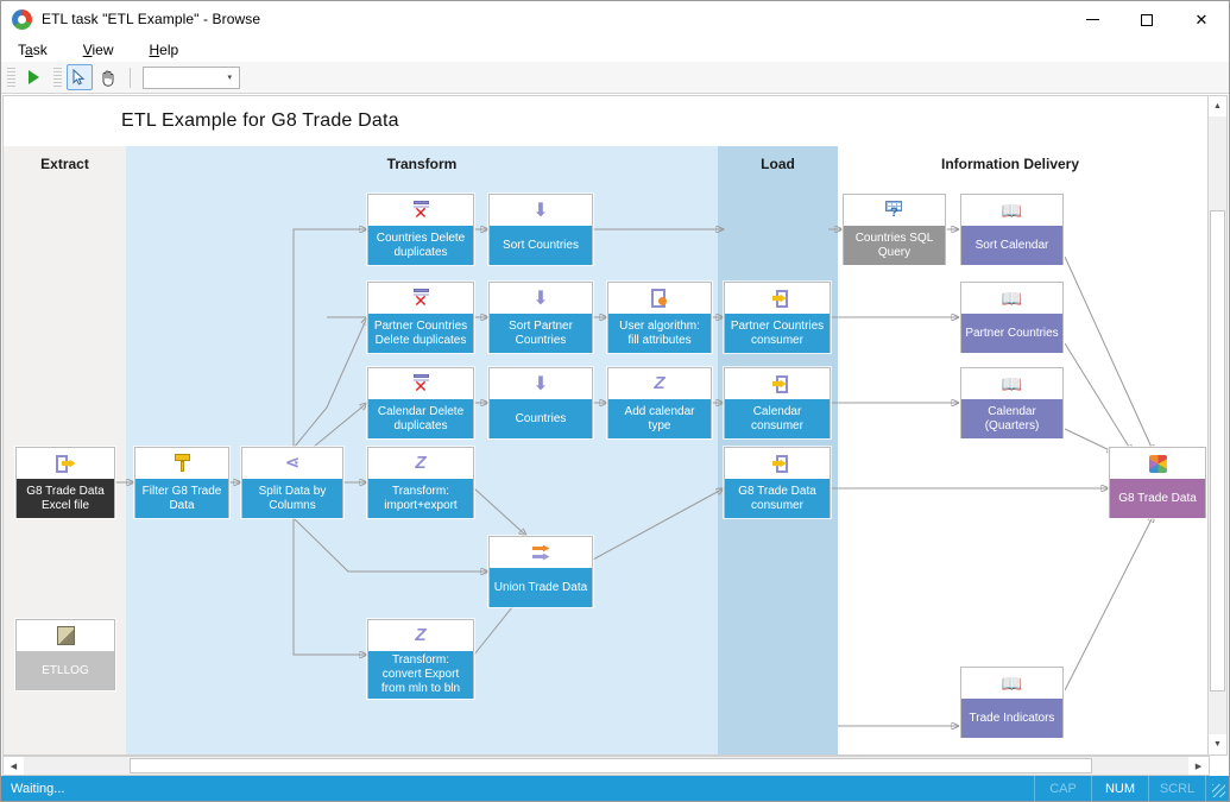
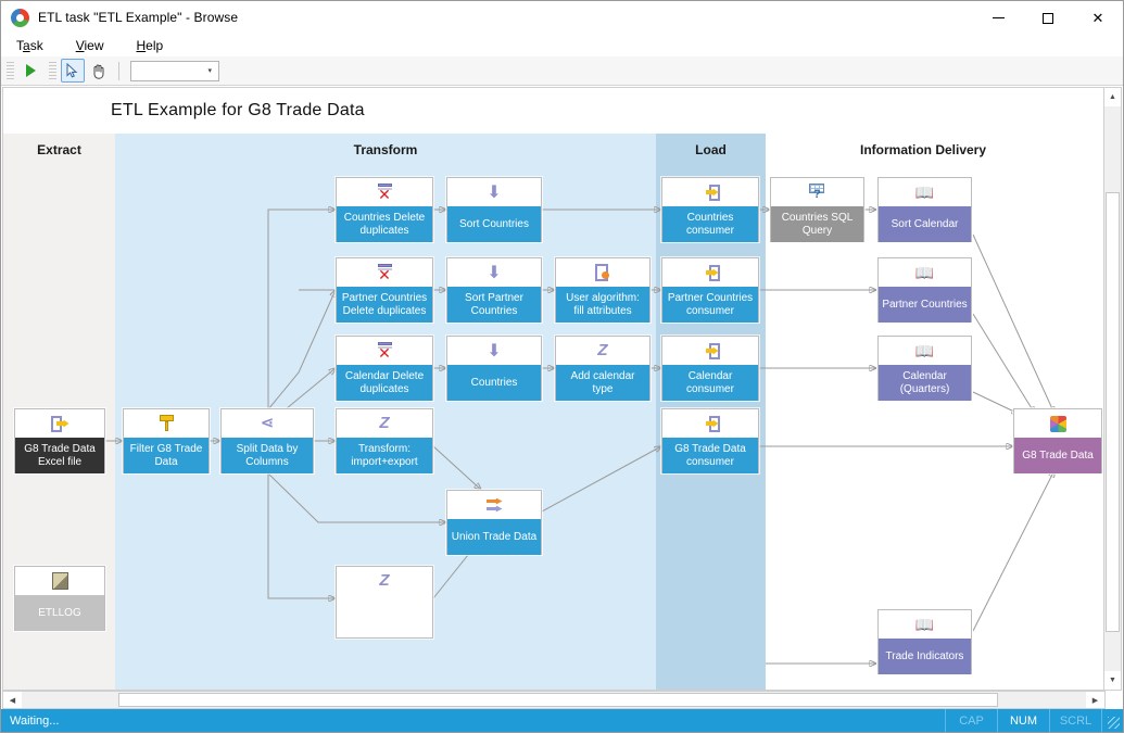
  ETL task "ETL Example" - Browse
  ✕
  Task
  View
  Help
  ETL Example for G8 Trade Data
  Extract
  Transform
  Load
  Information Delivery
  G8 Trade Data Excel file
  ETLLOG
  Filter G8 Trade Data
  ⋖
  Split Data by Columns
  ✕
  Countries Delete duplicates
  ✕
  Partner Countries Delete duplicates
  ✕
  Calendar Delete duplicates
  Z
  Transform: import+export
  Z
- Transform: convert Export from mln to bln
  ⬇
  Sort Countries
  ⬇
  Sort Partner Countries
  ⬇
  Countries
  Union Trade Data
  User algorithm: fill attributes
  Z
  Add calendar type
+ Countries consumer
  Partner Countries consumer
  Calendar consumer
  G8 Trade Data consumer
  ?
  Countries SQL Query
  📖
  Sort Calendar
  📖
  Partner Countries
  📖
  Calendar (Quarters)
  G8 Trade Data
  📖
  Trade Indicators
  Waiting...
  CAP
  NUM
  SCRL
